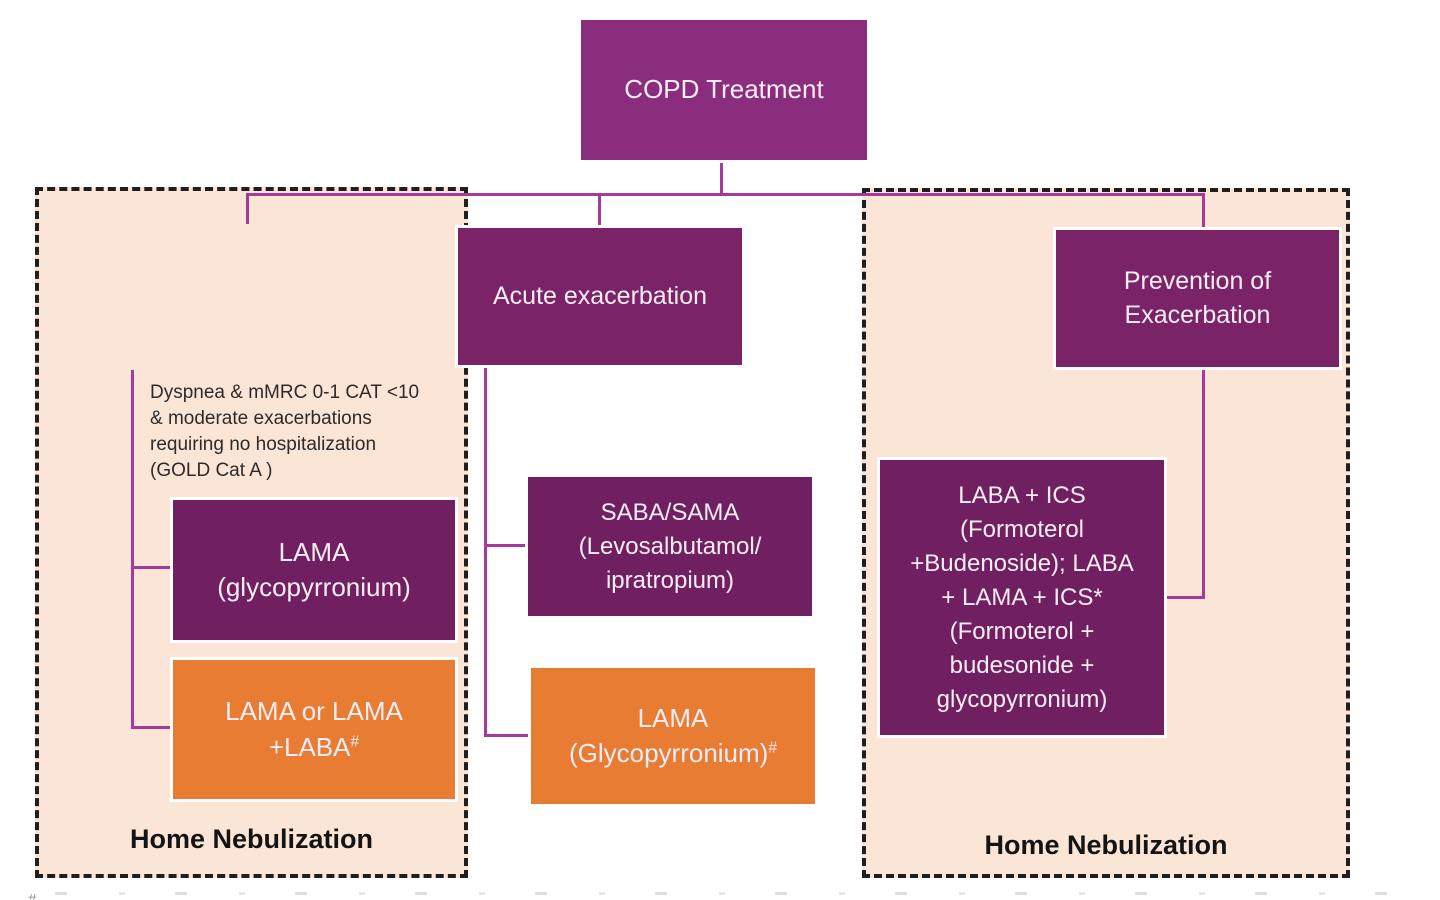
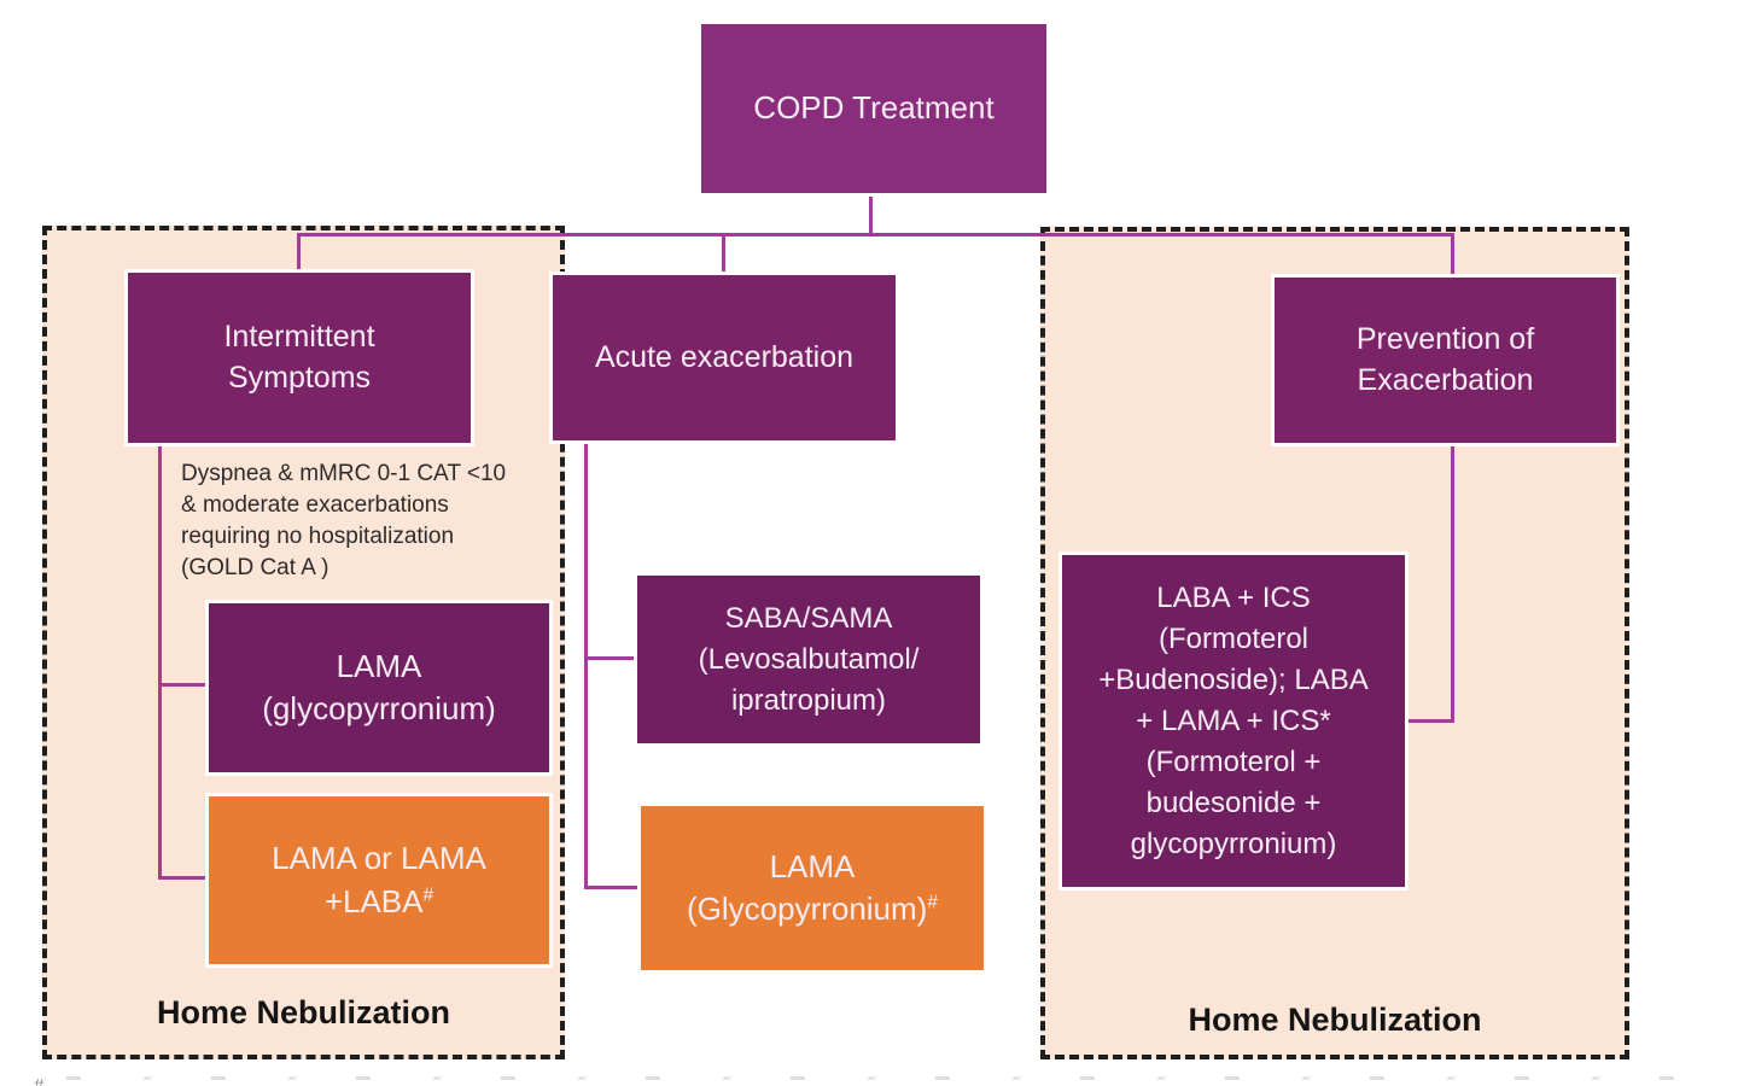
  COPD Treatment
+ Intermittent
+ Symptoms
  Dyspnea & mMRC 0-1 CAT <10
  & moderate exacerbations
  requiring no hospitalization
  (GOLD Cat A )
  LAMA
  (glycopyrronium)
  LAMA or LAMA
  +LABA#
  Home Nebulization
  Acute exacerbation
  SABA/SAMA
  (Levosalbutamol/
  ipratropium)
  LAMA
  (Glycopyrronium)#
  Prevention of
  Exacerbation
  LABA + ICS
  (Formoterol
  +Budenoside); LABA
  + LAMA + ICS*
  (Formoterol +
  budesonide +
  glycopyrronium)
  Home Nebulization
